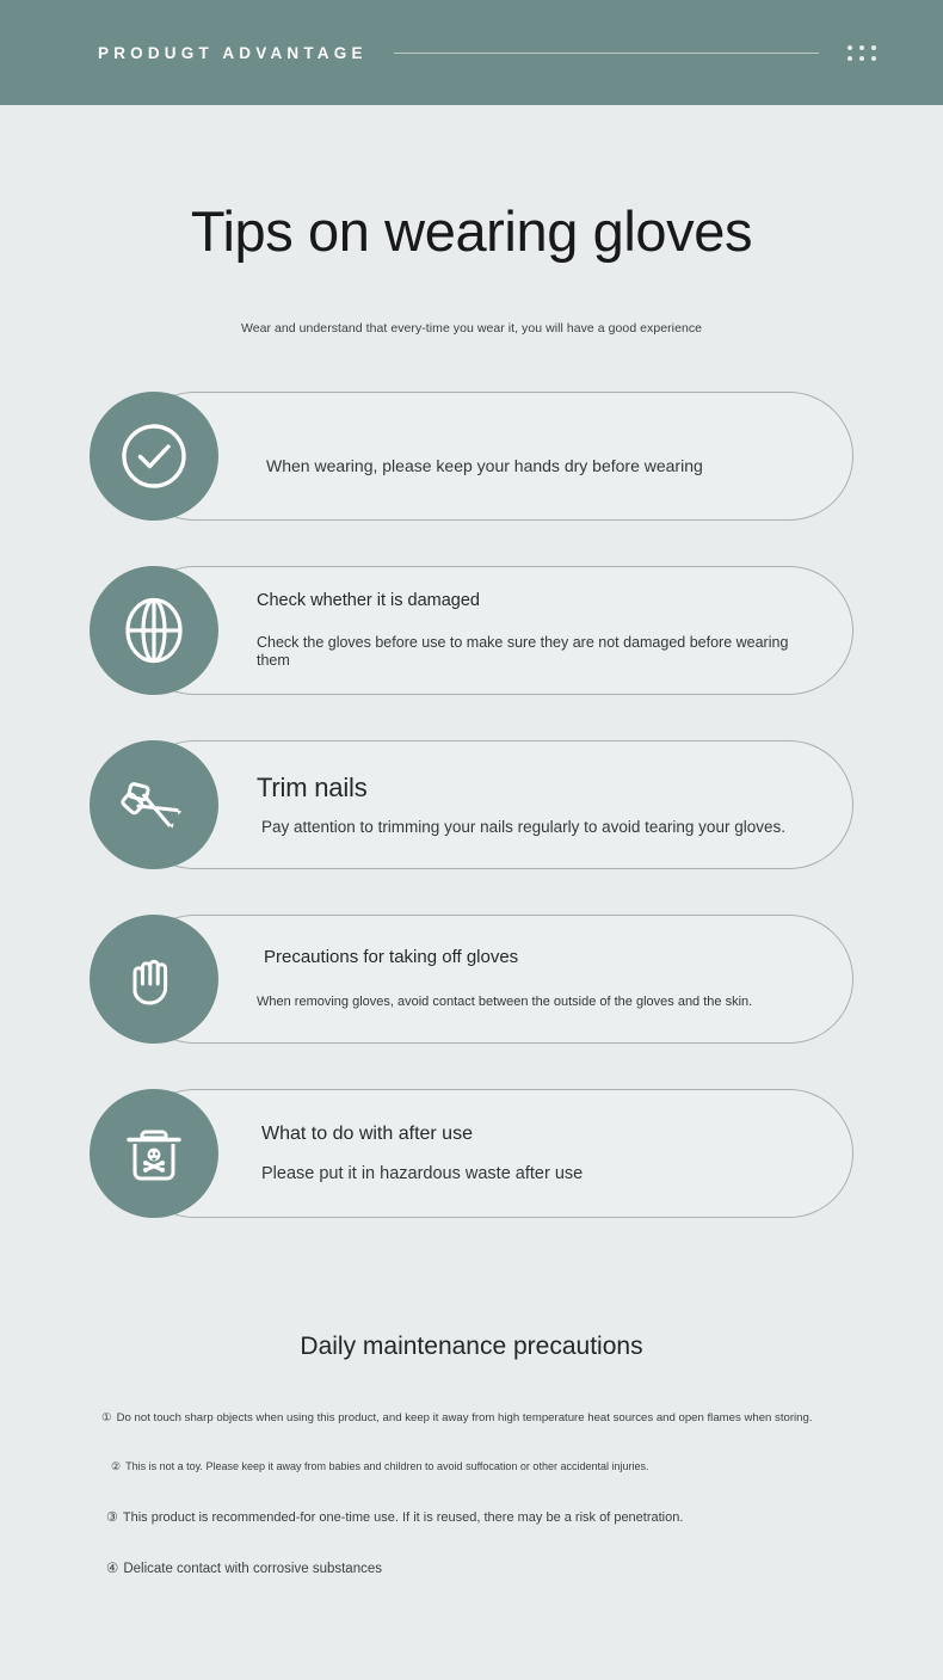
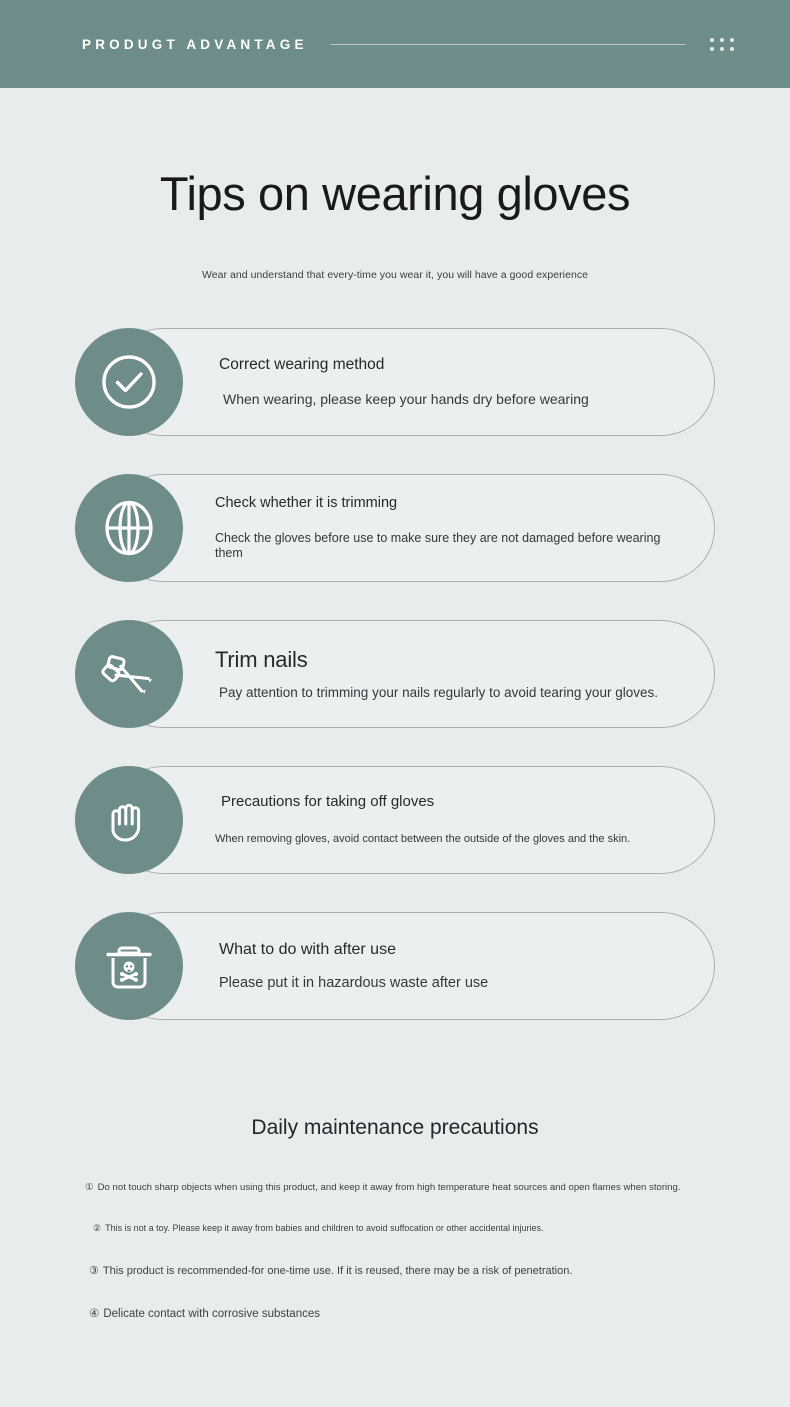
  PRODUGT ADVANTAGE
  Tips on wearing gloves
  Wear and understand that every-time you wear it, you will have a good experience
+ Correct wearing method
  When wearing, please keep your hands dry before wearing
- Check whether it is damaged
+ Check whether it is trimming
  Check the gloves before use to make sure they are not damaged before wearing them
  Trim nails
  Pay attention to trimming your nails regularly to avoid tearing your gloves.
  Precautions for taking off gloves
  When removing gloves, avoid contact between the outside of the gloves and the skin.
  What to do with after use
  Please put it in hazardous waste after use
  Daily maintenance precautions
  ①
  Do not touch sharp objects when using this product, and keep it away from high temperature heat sources and open flames when storing.
  ②
  This is not a toy. Please keep it away from babies and children to avoid suffocation or other accidental injuries.
  ③
  This product is recommended-for one-time use. If it is reused, there may be a risk of penetration.
  ④
  Delicate contact with corrosive substances
